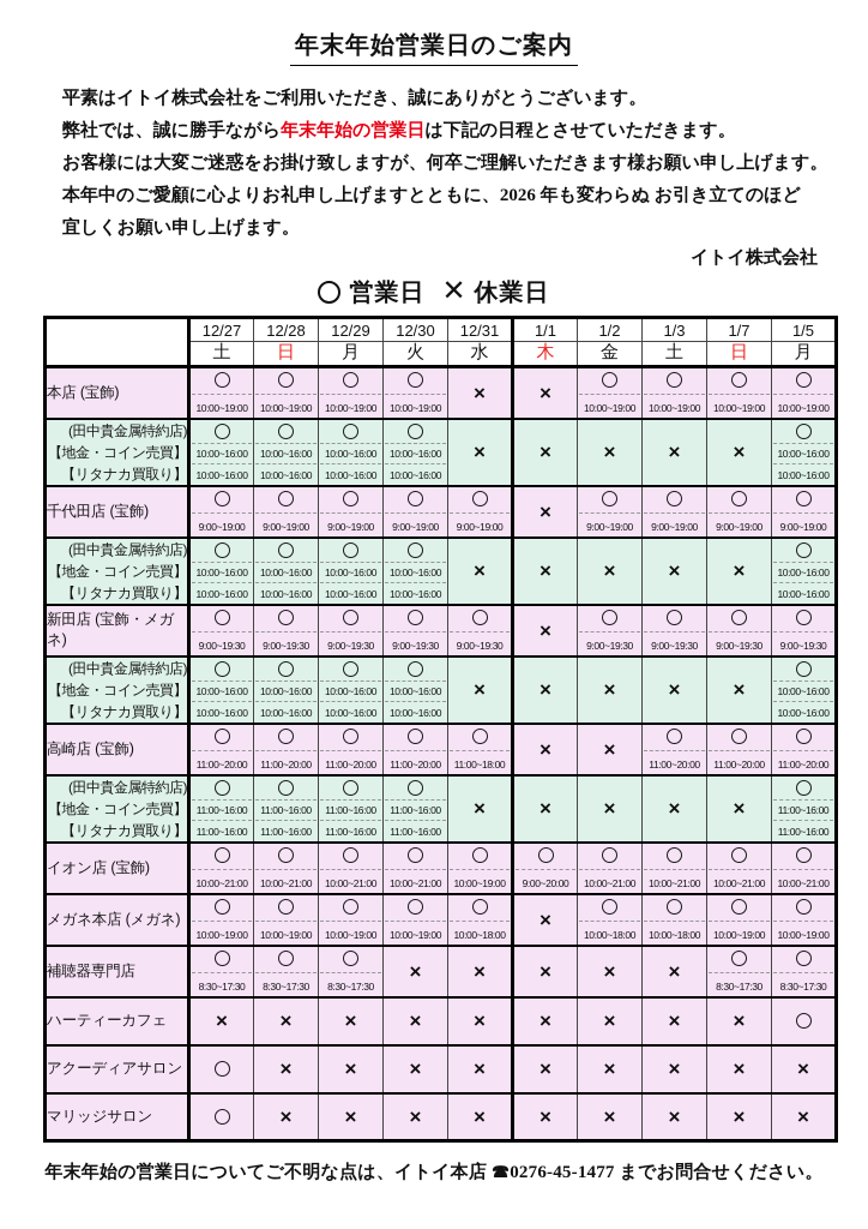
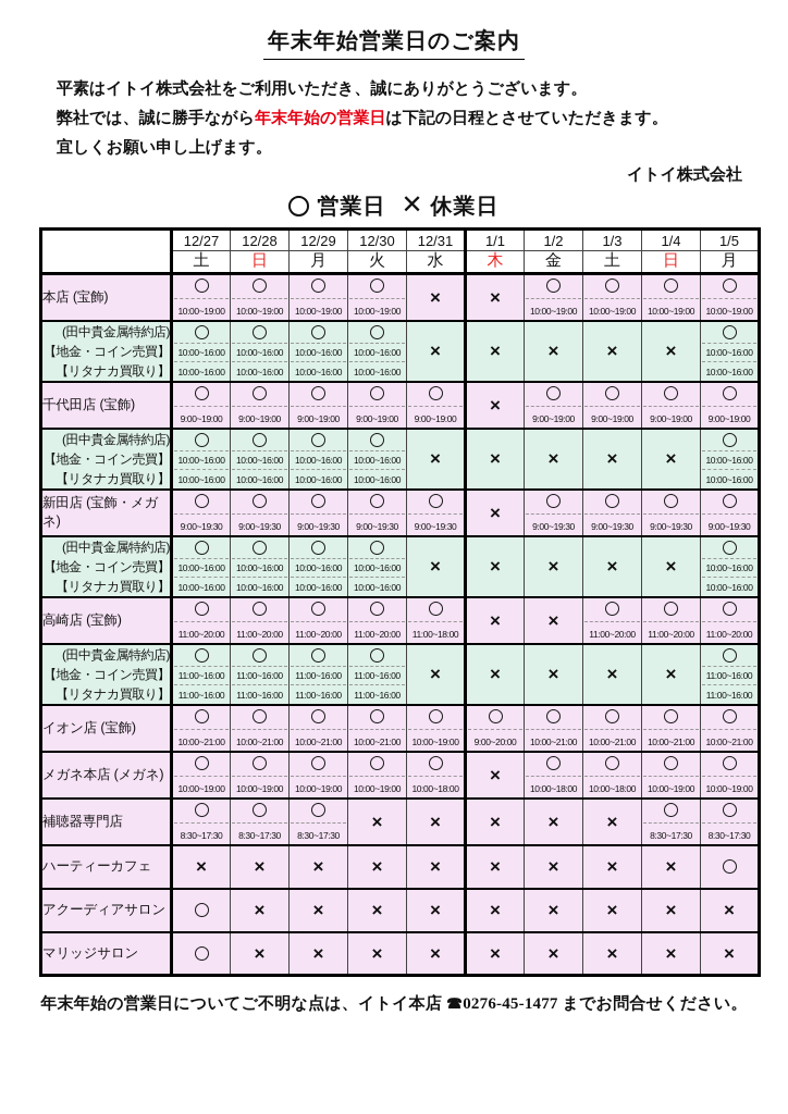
  年末年始営業日のご案内
  平素はイトイ株式会社をご利用いただき、誠にありがとうございます。
  弊社では、誠に勝手ながら年末年始の営業日は下記の日程とさせていただきます。
- お客様には大変ご迷惑をお掛け致しますが、何卒ご理解いただきます様お願い申し上げます。
- 本年中のご愛顧に心よりお礼申し上げますとともに、2026 年も変わらぬ お引き立てのほど
  宜しくお願い申し上げます。
  イトイ株式会社
  営業日
  ✕
  休業日
- 	12/27	12/28	12/29	12/30	12/31	1/1	1/2	1/3	1/7	1/5
+ 	12/27	12/28	12/29	12/30	12/31	1/1	1/2	1/3	1/4	1/5
  土	日	月	火	水	木	金	土	日	月
  本店 (宝飾)	10:00~19:00	10:00~19:00	10:00~19:00	10:00~19:00	×	×	10:00~19:00	10:00~19:00	10:00~19:00	10:00~19:00
  (田中貴金属特約店)【地金・コイン売買】【リタナカ買取り】	10:00~16:0010:00~16:00	10:00~16:0010:00~16:00	10:00~16:0010:00~16:00	10:00~16:0010:00~16:00	×	×	×	×	×	10:00~16:0010:00~16:00
  千代田店 (宝飾)	9:00~19:00	9:00~19:00	9:00~19:00	9:00~19:00	9:00~19:00	×	9:00~19:00	9:00~19:00	9:00~19:00	9:00~19:00
  (田中貴金属特約店)【地金・コイン売買】【リタナカ買取り】	10:00~16:0010:00~16:00	10:00~16:0010:00~16:00	10:00~16:0010:00~16:00	10:00~16:0010:00~16:00	×	×	×	×	×	10:00~16:0010:00~16:00
  新田店 (宝飾・メガネ)	9:00~19:30	9:00~19:30	9:00~19:30	9:00~19:30	9:00~19:30	×	9:00~19:30	9:00~19:30	9:00~19:30	9:00~19:30
  (田中貴金属特約店)【地金・コイン売買】【リタナカ買取り】	10:00~16:0010:00~16:00	10:00~16:0010:00~16:00	10:00~16:0010:00~16:00	10:00~16:0010:00~16:00	×	×	×	×	×	10:00~16:0010:00~16:00
  高崎店 (宝飾)	11:00~20:00	11:00~20:00	11:00~20:00	11:00~20:00	11:00~18:00	×	×	11:00~20:00	11:00~20:00	11:00~20:00
  (田中貴金属特約店)【地金・コイン売買】【リタナカ買取り】	11:00~16:0011:00~16:00	11:00~16:0011:00~16:00	11:00~16:0011:00~16:00	11:00~16:0011:00~16:00	×	×	×	×	×	11:00~16:0011:00~16:00
  イオン店 (宝飾)	10:00~21:00	10:00~21:00	10:00~21:00	10:00~21:00	10:00~19:00	9:00~20:00	10:00~21:00	10:00~21:00	10:00~21:00	10:00~21:00
  メガネ本店 (メガネ)	10:00~19:00	10:00~19:00	10:00~19:00	10:00~19:00	10:00~18:00	×	10:00~18:00	10:00~18:00	10:00~19:00	10:00~19:00
  補聴器専門店	8:30~17:30	8:30~17:30	8:30~17:30	×	×	×	×	×	8:30~17:30	8:30~17:30
  ハーティーカフェ	×	×	×	×	×	×	×	×	×
  アクーディアサロン		×	×	×	×	×	×	×	×	×
  マリッジサロン		×	×	×	×	×	×	×	×	×
  年末年始の営業日についてご不明な点は、イトイ本店 ☎0276-45-1477 までお問合せください。
